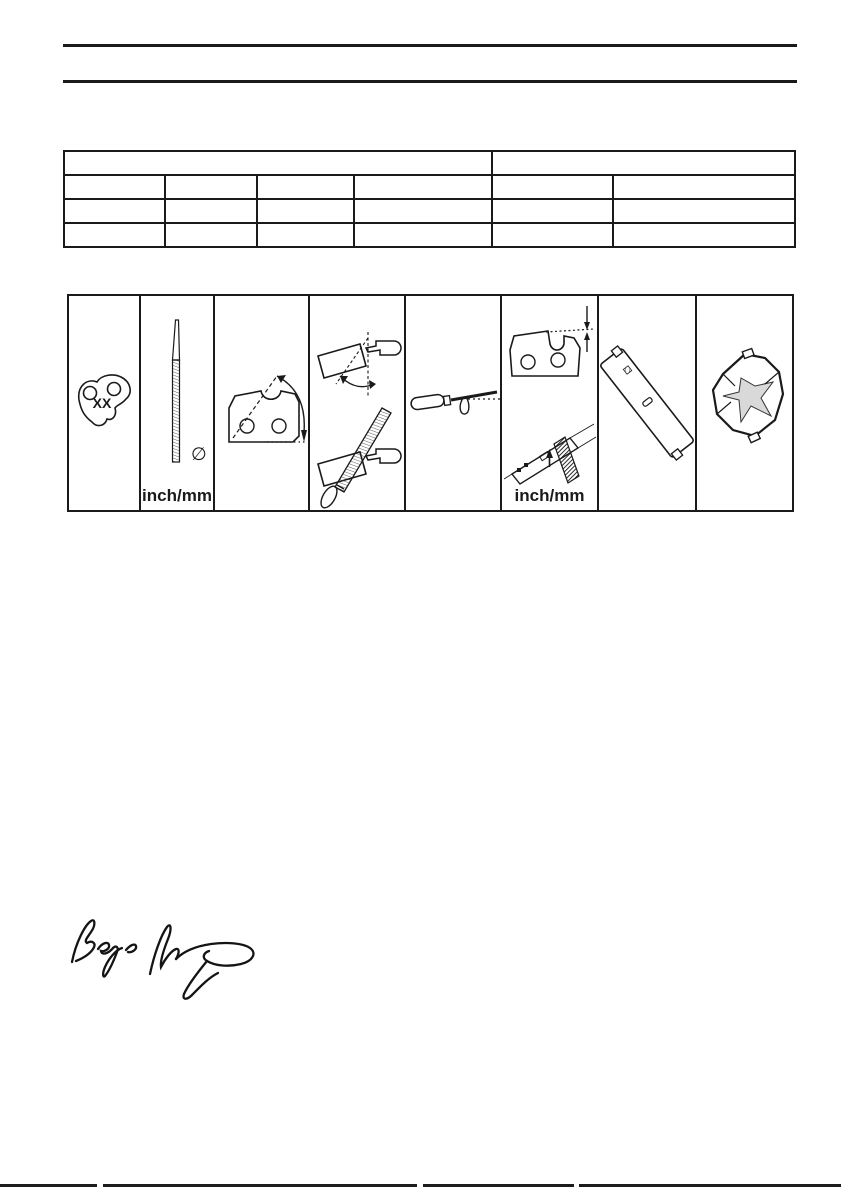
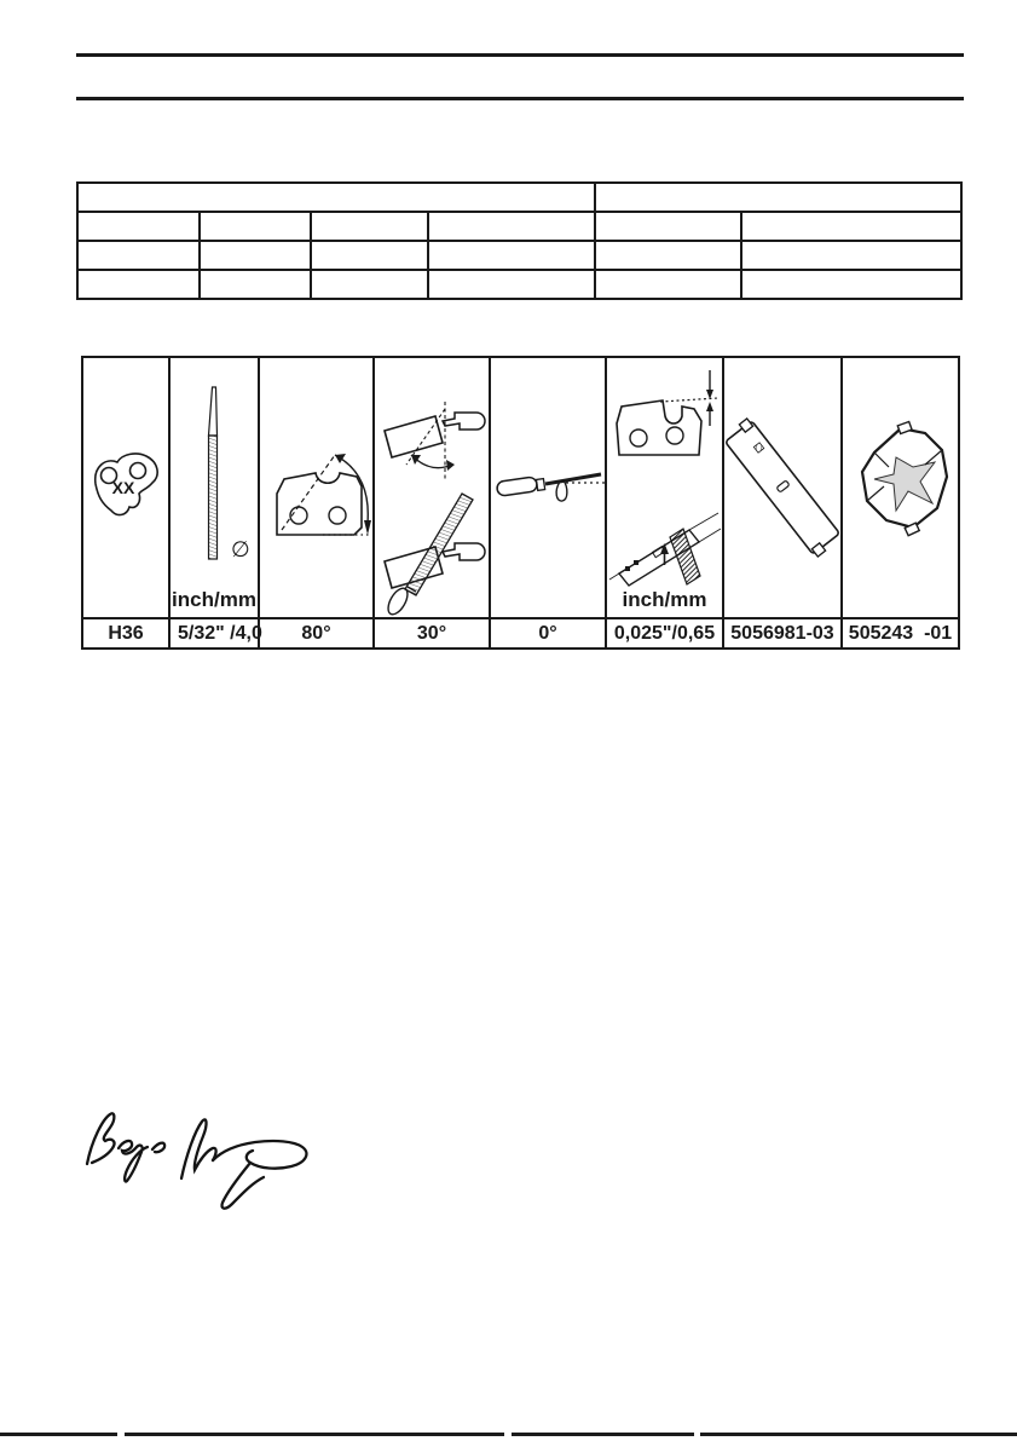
  XX	∅ inch/mm				inch/mm
+ H36	5/32" /4,0	80°	30°	0°	0,025"/0,65	5056981-03	505243 -01
